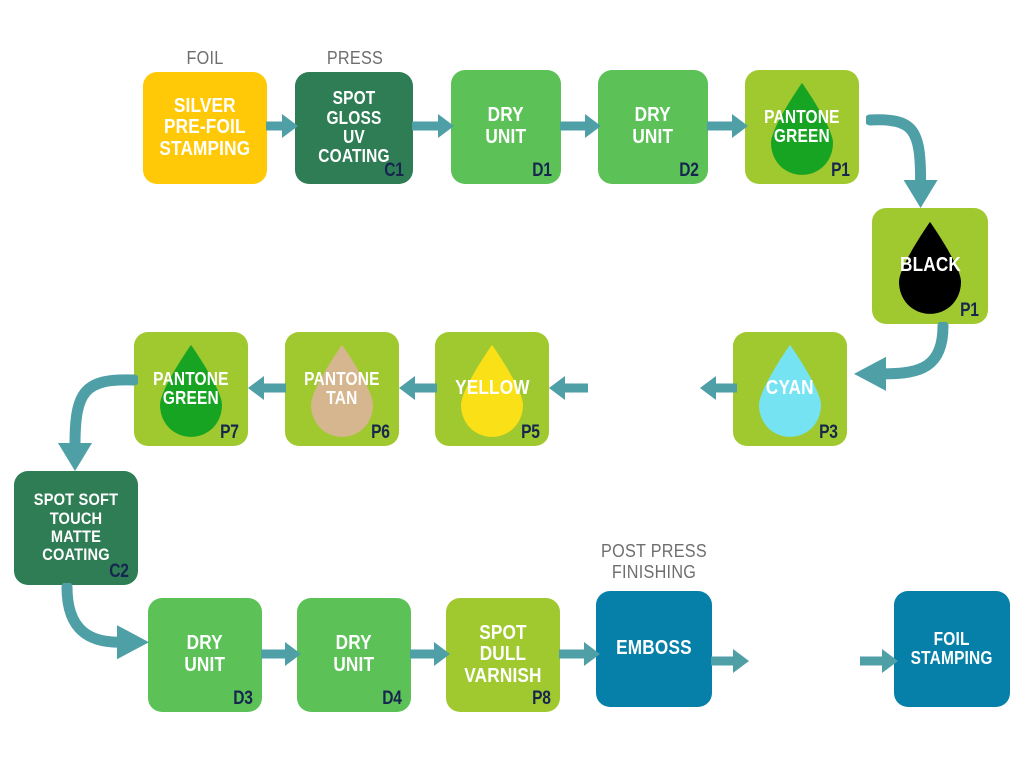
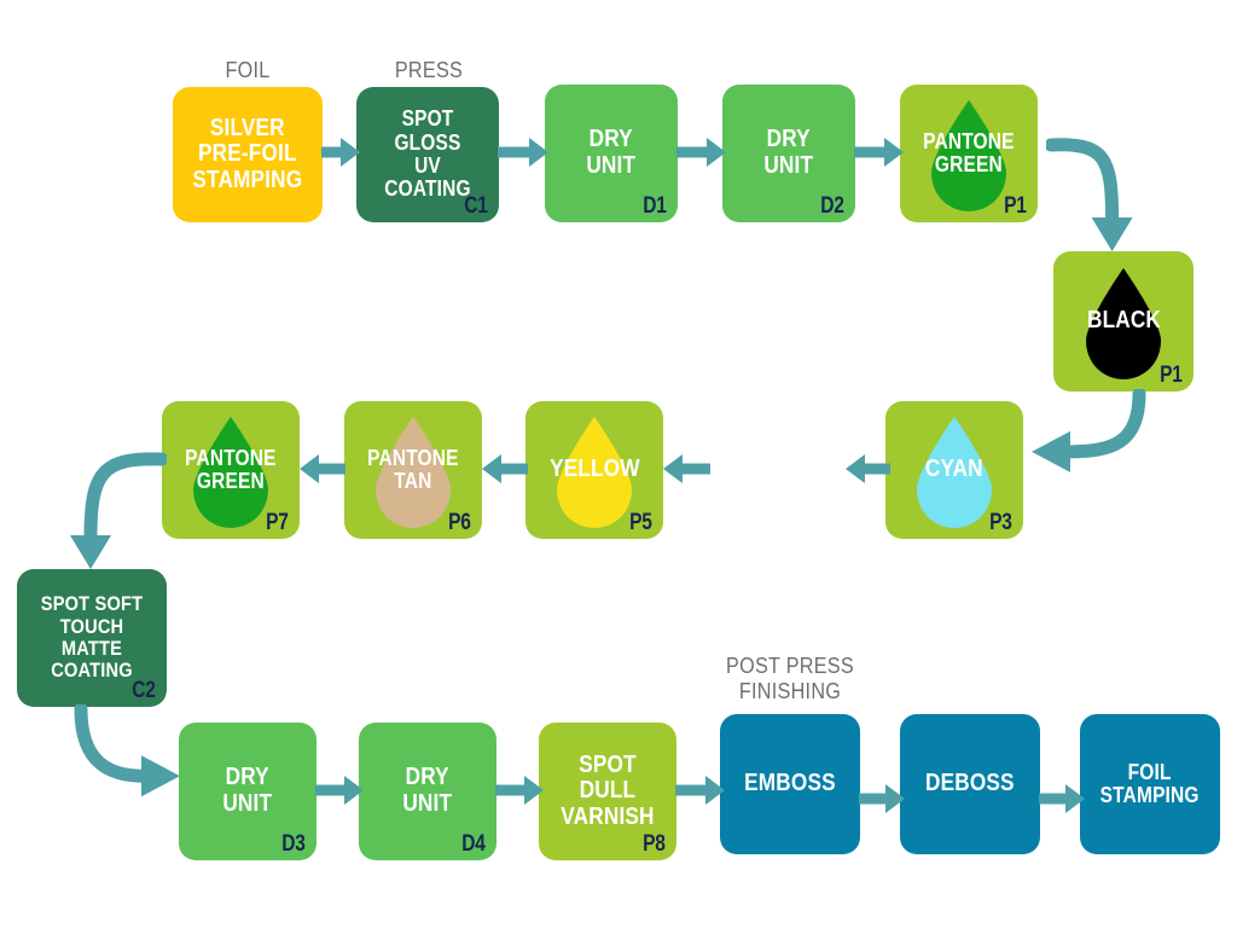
  POST PRESS
  FINISHING
  SILVER
  PRE-FOIL
  STAMPING
  SPOT GLOSS
  UV
  COATING
  C1
  DRY
  UNIT
  D1
  DRY
  UNIT
  D2
  PANTONE
  GREEN
  P1
  BLACK
  P1
  CYAN
  P3
  YELLOW
  P5
  PANTONE
  TAN
  P6
  PANTONE
  GREEN
  P7
  SPOT SOFT
  TOUCH MATTE
  COATING
  C2
  DRY
  UNIT
  D3
  DRY
  UNIT
  D4
  SPOT
  DULL
  VARNISH
  P8
  EMBOSS
+ DEBOSS
  FOIL
  STAMPING
